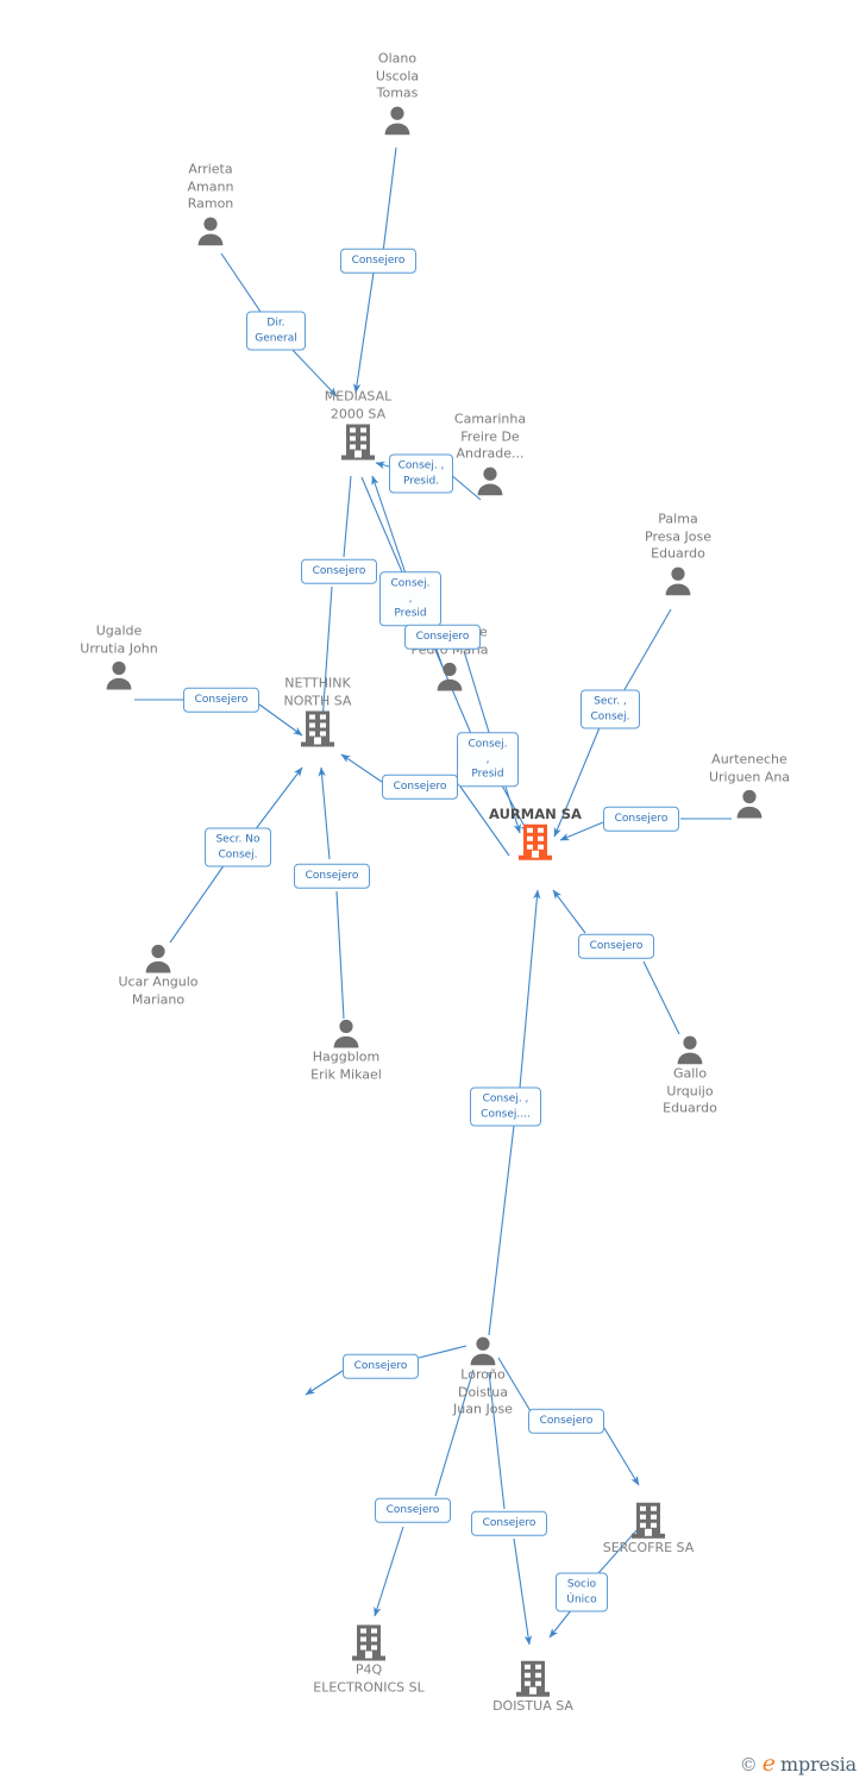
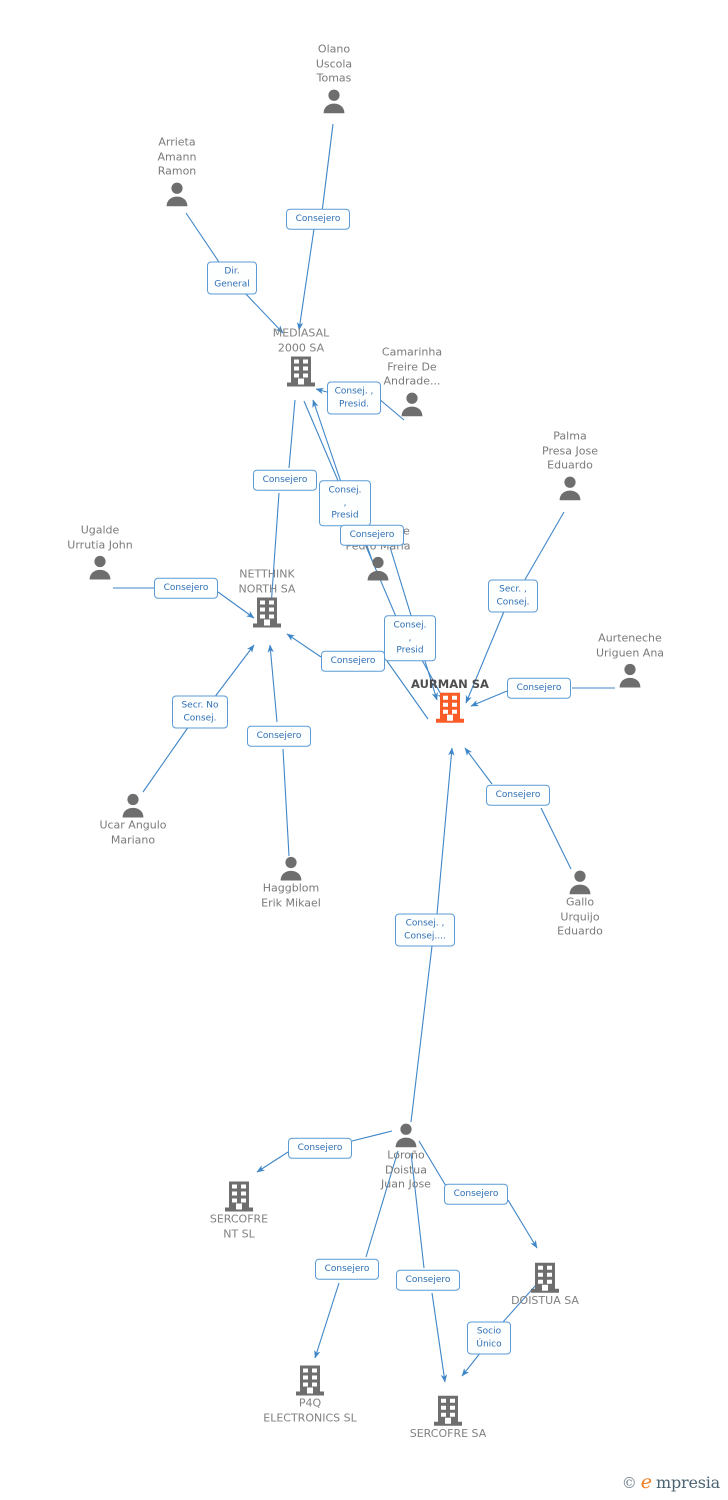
  Olano
  Uscola
  Tomas
  Arrieta
  Amann
  Ramon
  MEDIASAL
  2000 SA
  Camarinha
  Freire De
  Andrade...
  Palma
  Presa Jose
  Eduardo
  Ugalde
  Urrutia John
  Pedro Maria
  NETTHINK
  NORTH SA
  Aurteneche
  Uriguen Ana
  AURMAN SA
  Ucar Angulo
  Mariano
  Haggblom
  Erik Mikael
  Gallo
  Urquijo
  Eduardo
  Loroño
  Doistua
  Juan Jose
+ SERCOFRE
+ NT SL
- SERCOFRE SA
+ DOISTUA SA
  P4Q
  ELECTRONICS SL
- DOISTUA SA
+ SERCOFRE SA
  Consejero
  Dir.
  General
  Consej. ,
  Presid.
  Consejero
  Consej. ,
  Presid
  Consejero
  Consej. ,
  Presid
  Consejero
  Secr. ,
  Consej.
  Consejero
  Consejero
  Secr. No
  Consej.
  Consejero
  Consejero
  Consej. ,
  Consej....
  Consejero
  Consejero
  Consejero
  Consejero
  Socio
  Único
  ©
  e
  mpresia
